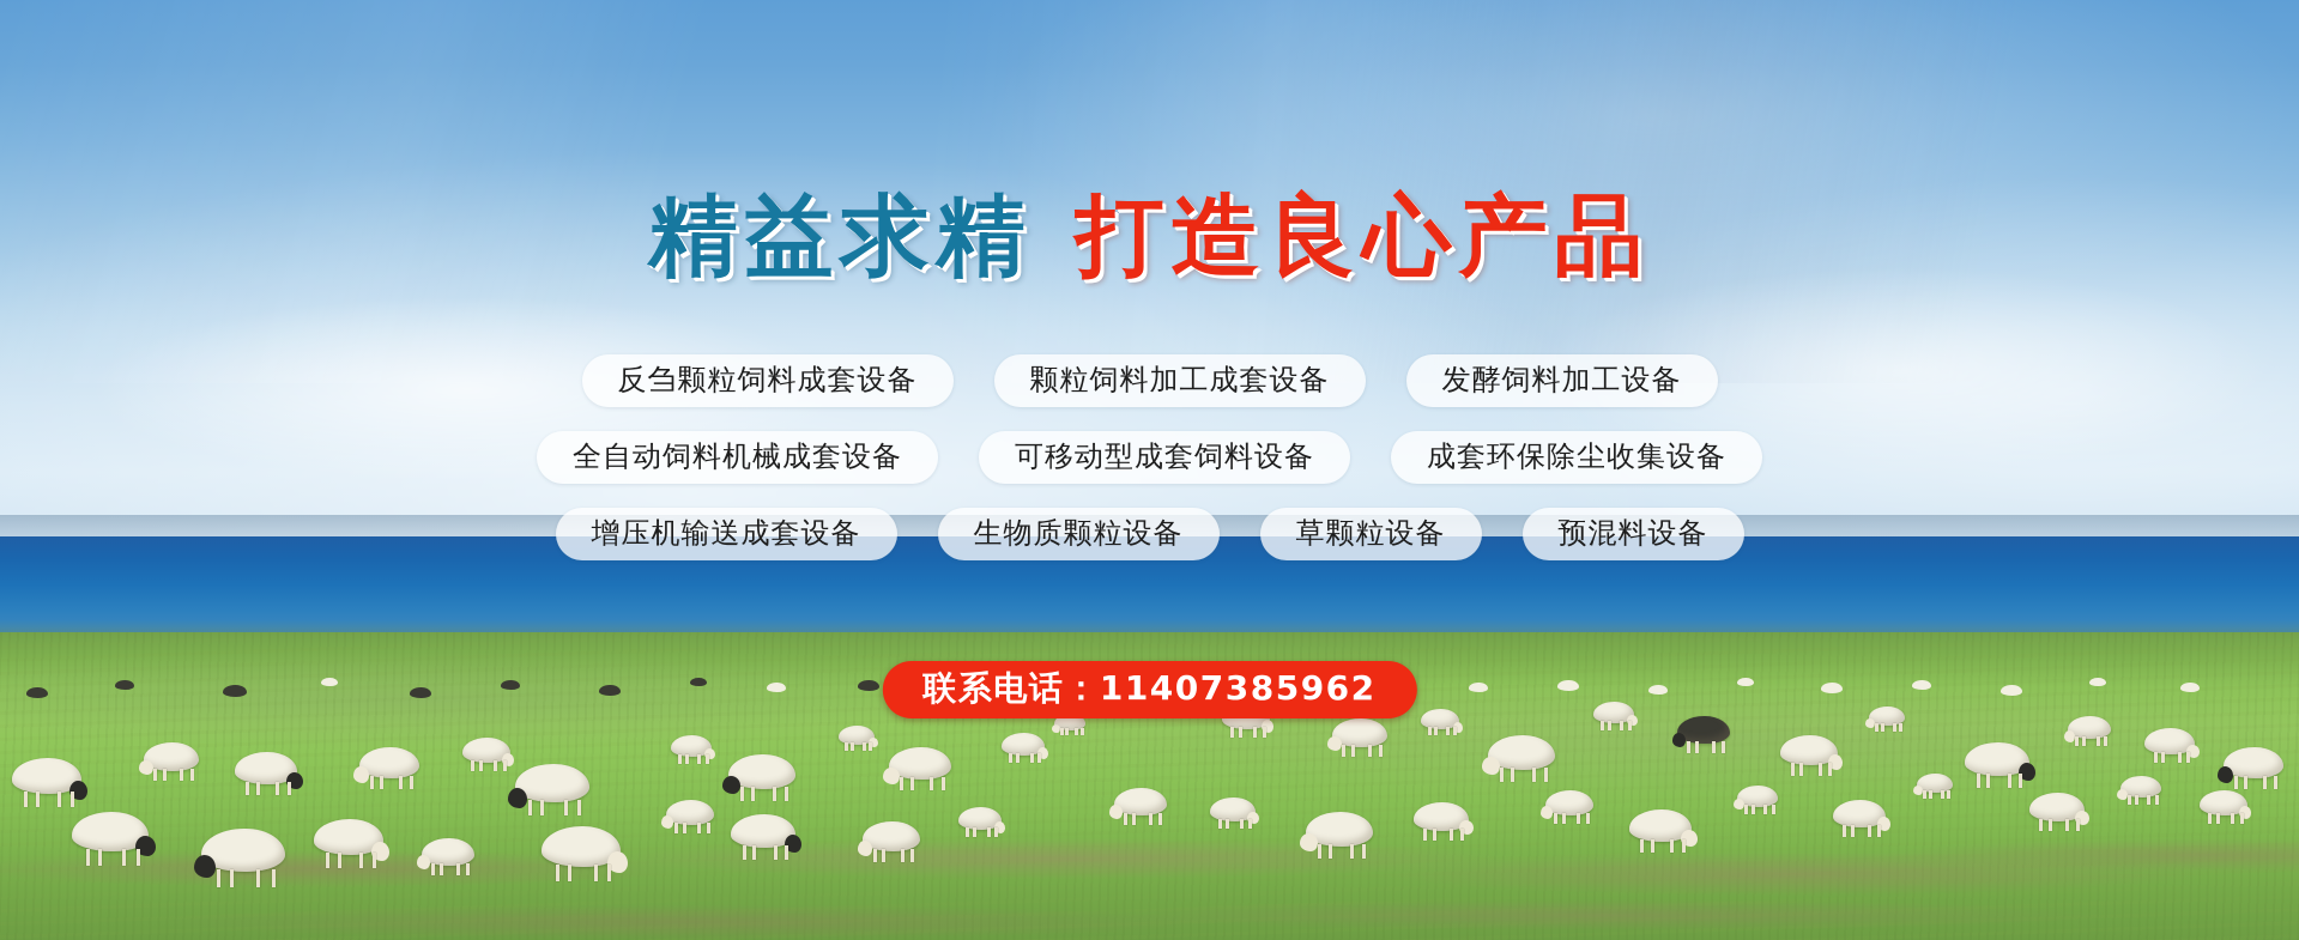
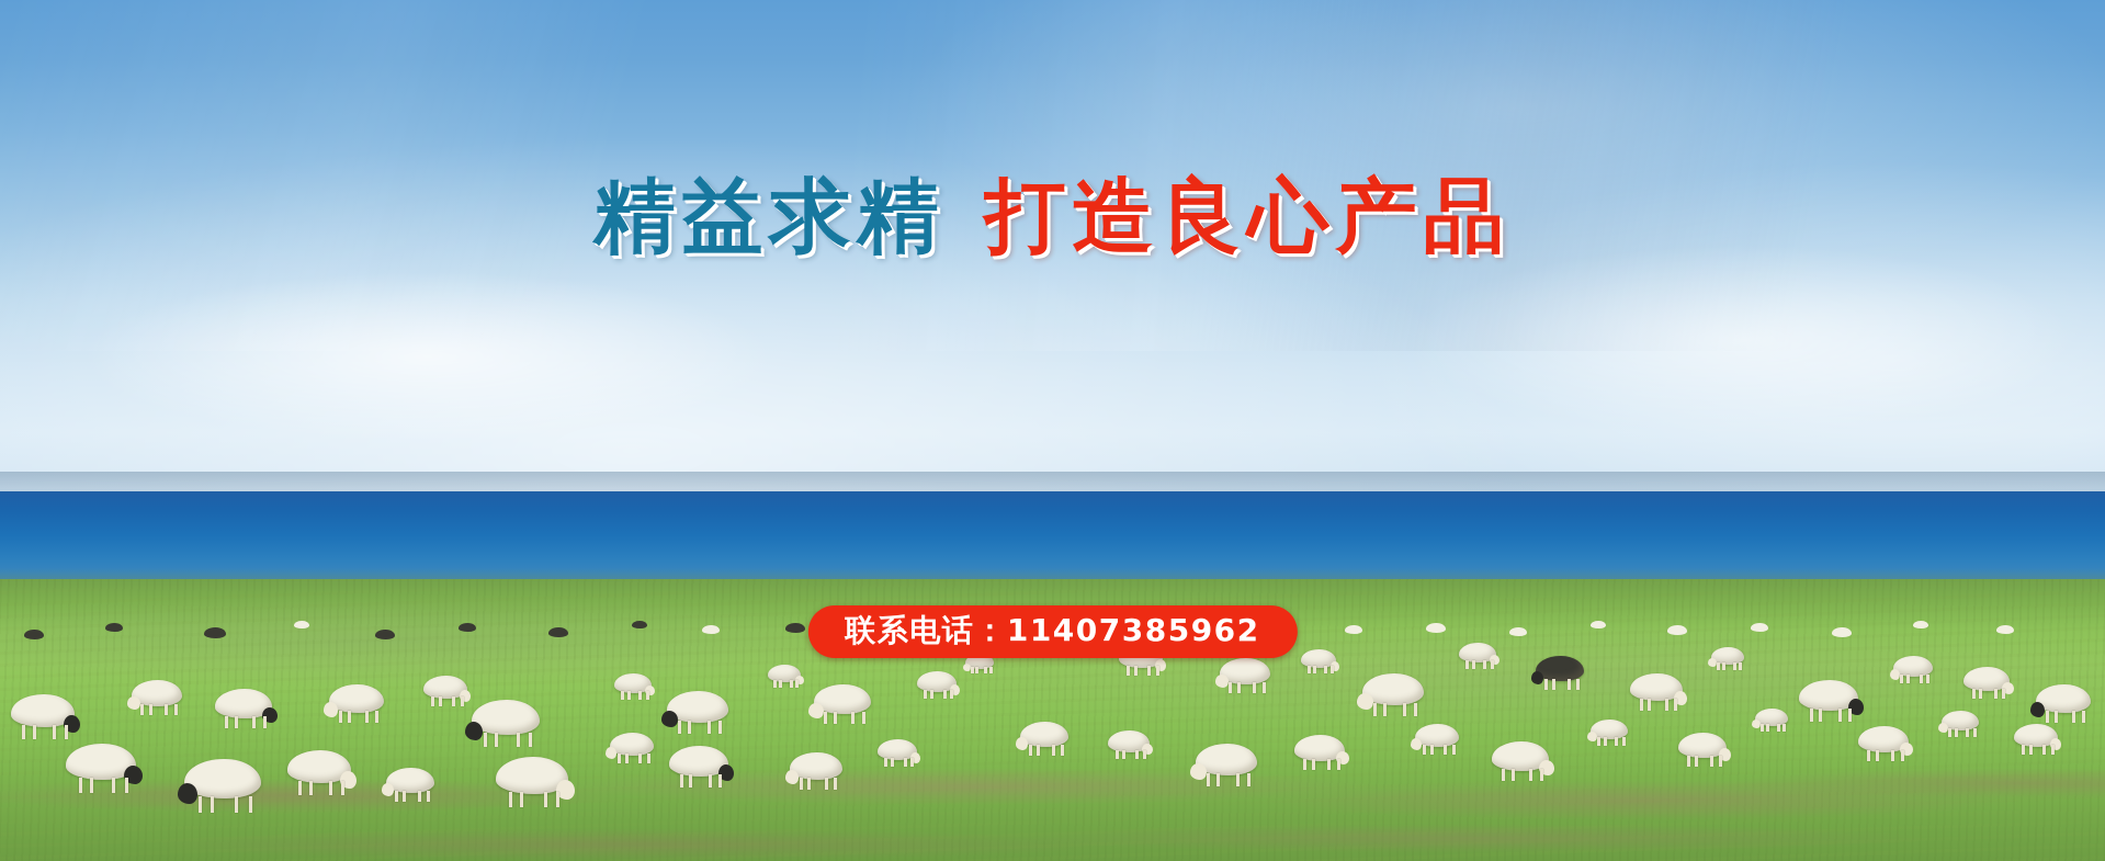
  精益求精 打造良心产品
- 反刍颗粒饲料成套设备
- 颗粒饲料加工成套设备
- 发酵饲料加工设备
- 全自动饲料机械成套设备
- 可移动型成套饲料设备
- 成套环保除尘收集设备
- 增压机输送成套设备
- 生物质颗粒设备
- 草颗粒设备
- 预混料设备
  联系电话：11407385962
